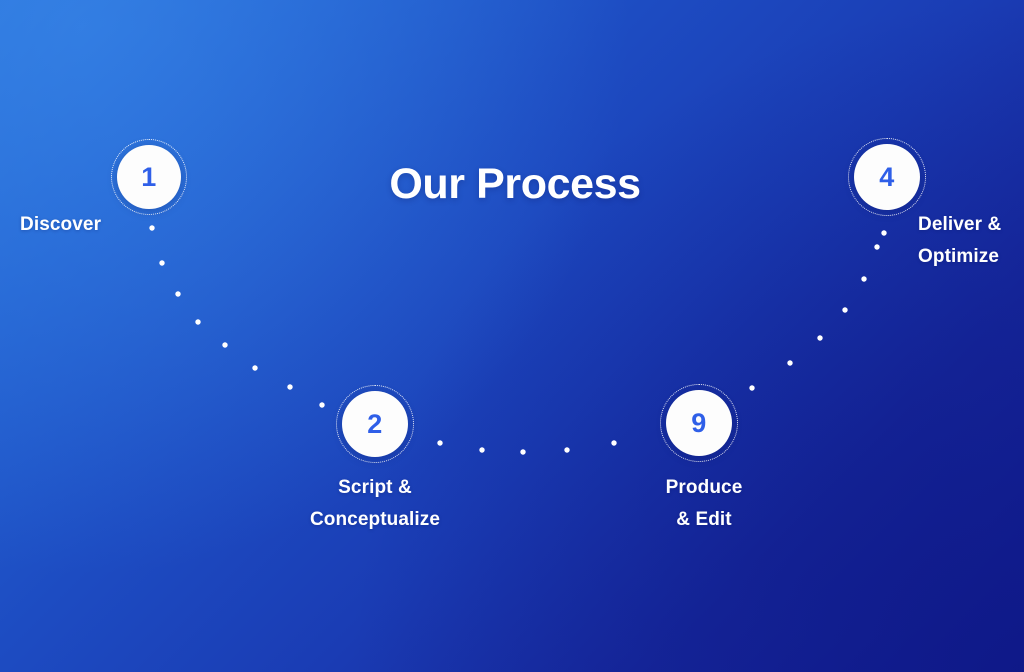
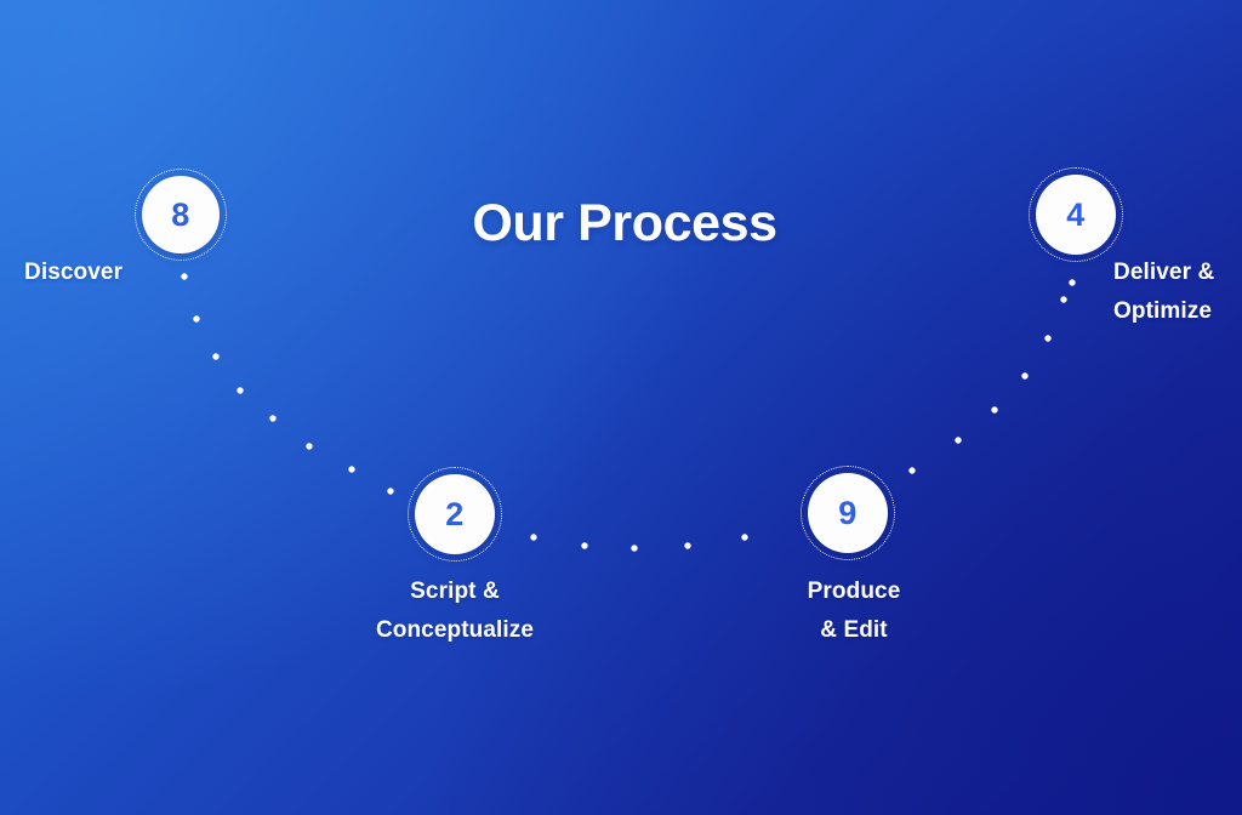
  Our Process
- 1
+ 8
  2
  9
  4
  Discover
  Script &
  Conceptualize
  Produce
  & Edit
  Deliver &
  Optimize
